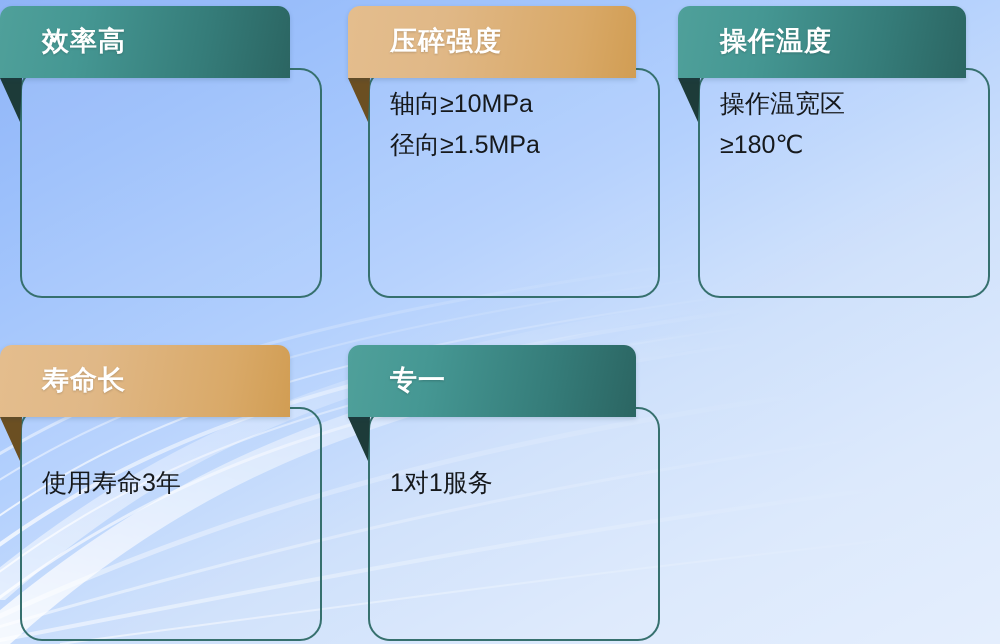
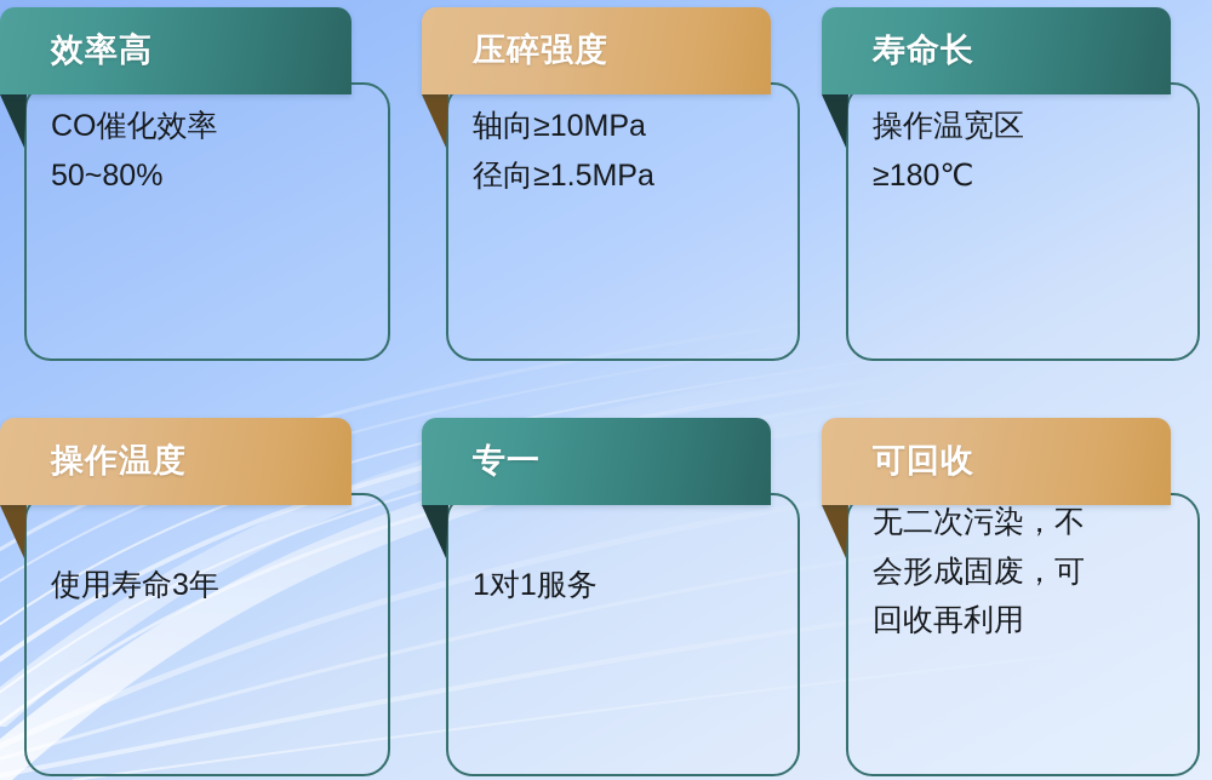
  效率高
+ CO催化效率
+ 50~80%
  压碎强度
  轴向≥10MPa
  径向≥1.5MPa
- 操作温度
+ 寿命长
  操作温宽区
  ≥180℃
- 寿命长
+ 操作温度
  使用寿命3年
  专一
  1对1服务
+ 可回收
+ 无二次污染，不
+ 会形成固废，可
+ 回收再利用
